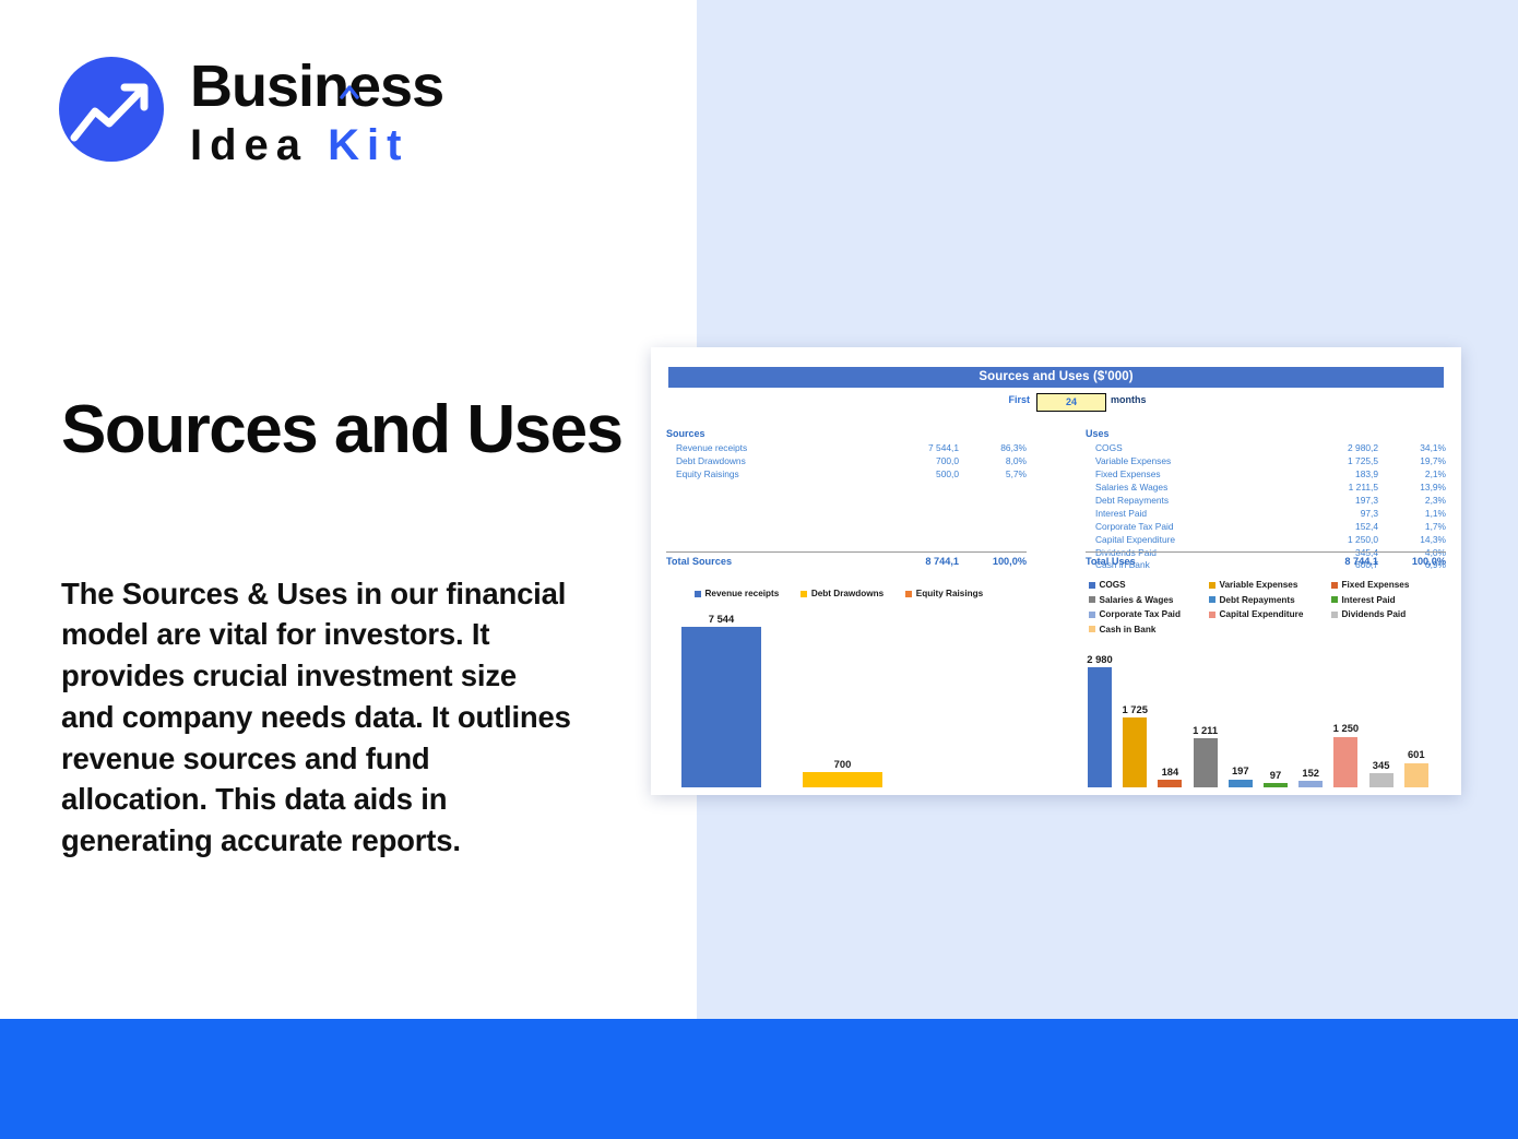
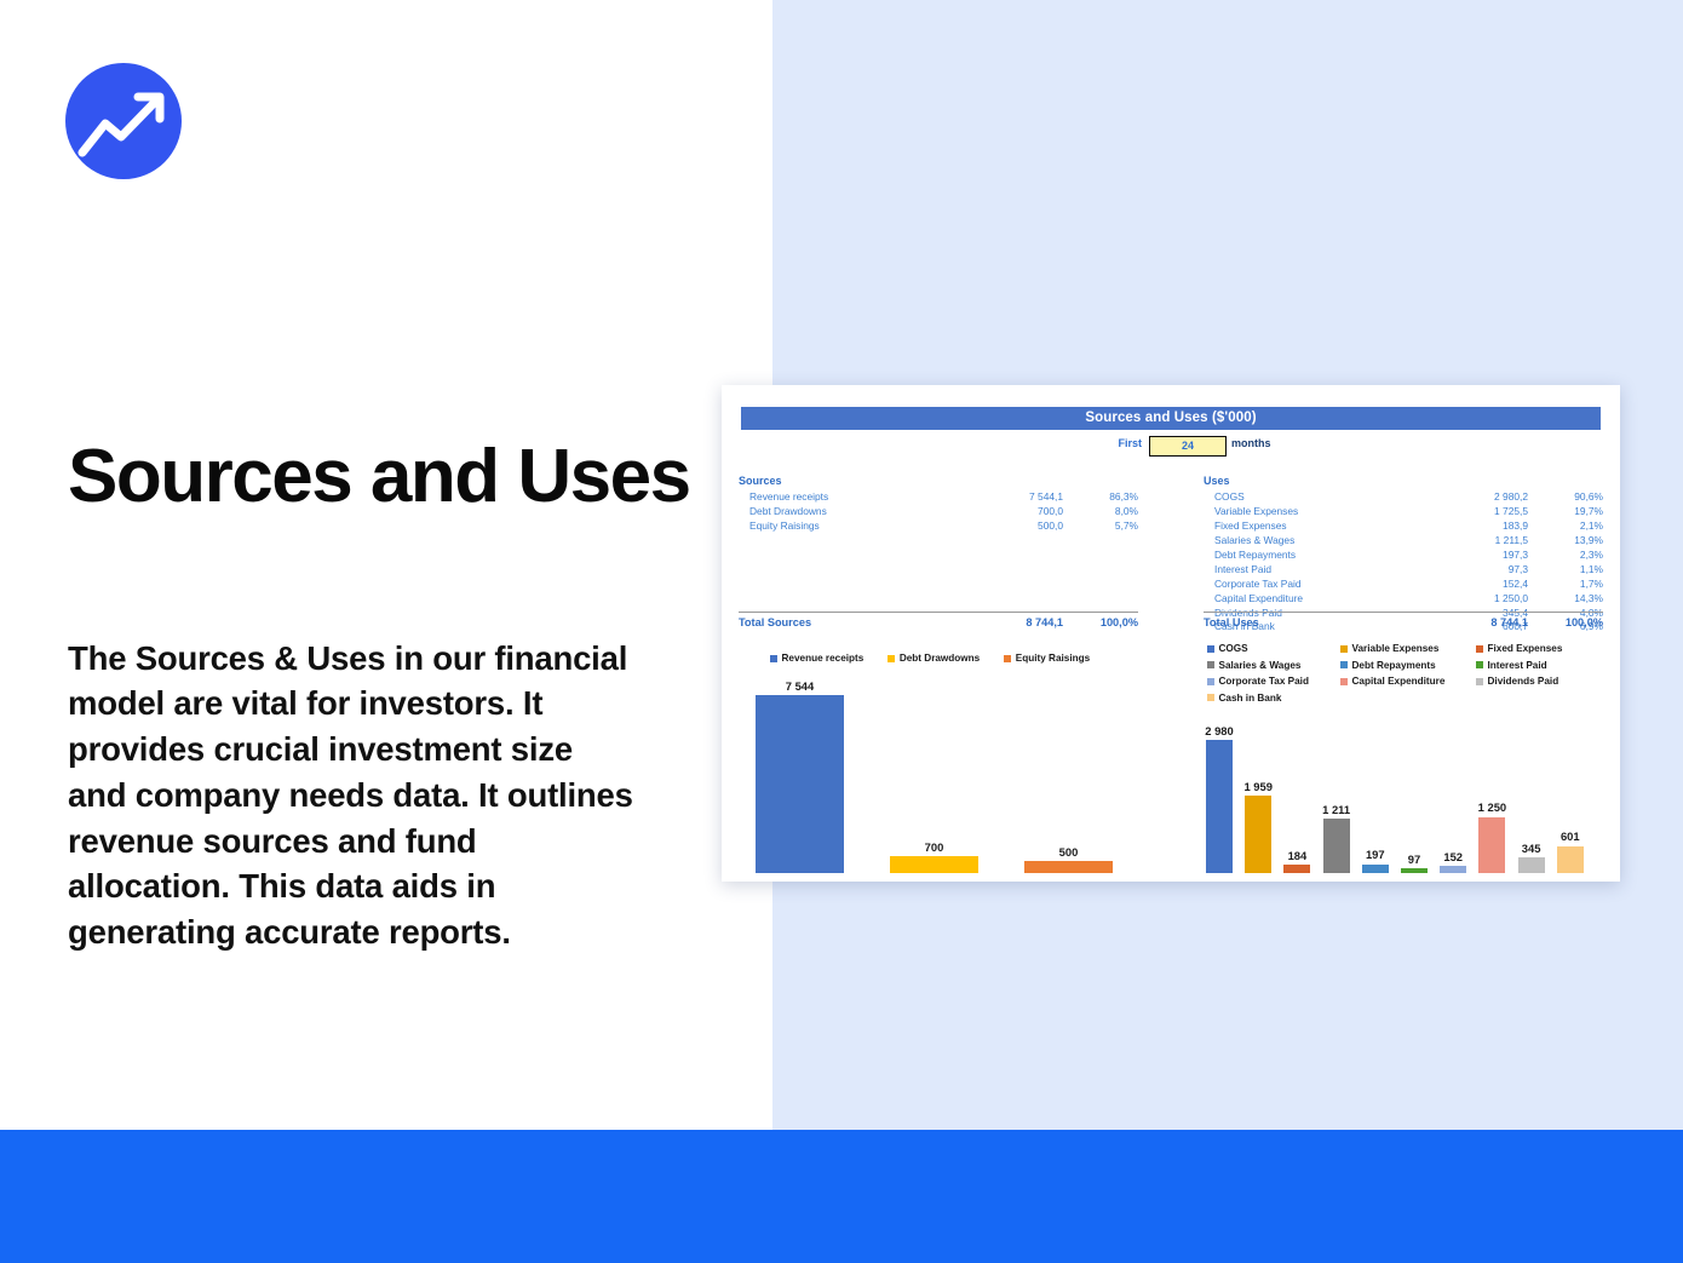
- Business
- Idea Kit
  Sources and Uses
  The Sources & Uses in our financial model are vital for investors. It provides crucial investment size and company needs data. It outlines revenue sources and fund allocation. This data aids in generating accurate reports.
  Sources and Uses ($'000)
  First
  24
  months
  Sources
  Revenue receipts
  7 544,1
  86,3%
  Debt Drawdowns
  700,0
  8,0%
  Equity Raisings
  500,0
  5,7%
  Total Sources
  8 744,1
  100,0%
  Uses
  COGS
  2 980,2
- 34,1%
+ 90,6%
  Variable Expenses
  1 725,5
  19,7%
  Fixed Expenses
  183,9
  2,1%
  Salaries & Wages
  1 211,5
  13,9%
  Debt Repayments
  197,3
  2,3%
  Interest Paid
  97,3
  1,1%
  Corporate Tax Paid
  152,4
  1,7%
  Capital Expenditure
  1 250,0
  14,3%
  Dividends Paid
  345,4
  4,0%
  Cash in Bank
  600,7
  6,9%
  Total Uses
  8 744,1
  100,0%
  Revenue receipts
  Debt Drawdowns
  Equity Raisings
  COGS
  Variable Expenses
  Fixed Expenses
  Salaries & Wages
  Debt Repayments
  Interest Paid
  Corporate Tax Paid
  Capital Expenditure
  Dividends Paid
  Cash in Bank
  7 544
  700
+ 500
  2 980
- 1 725
+ 1 959
  184
  1 211
  197
  97
  152
  1 250
  345
  601
